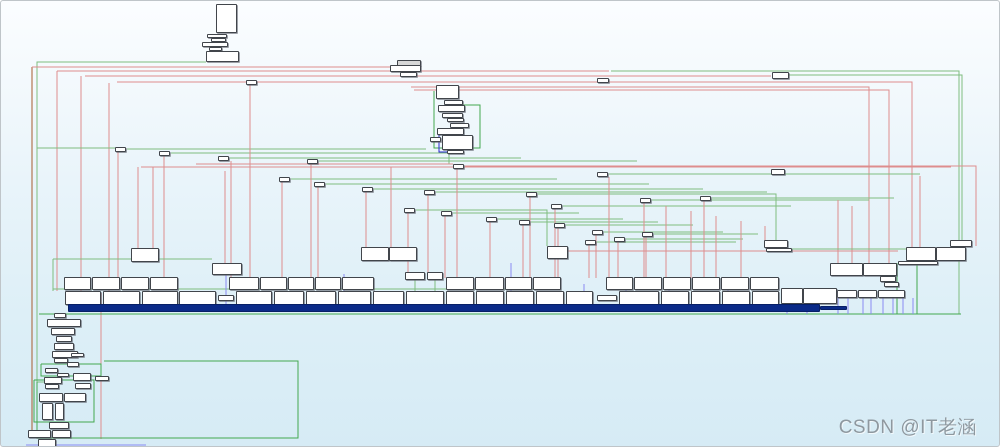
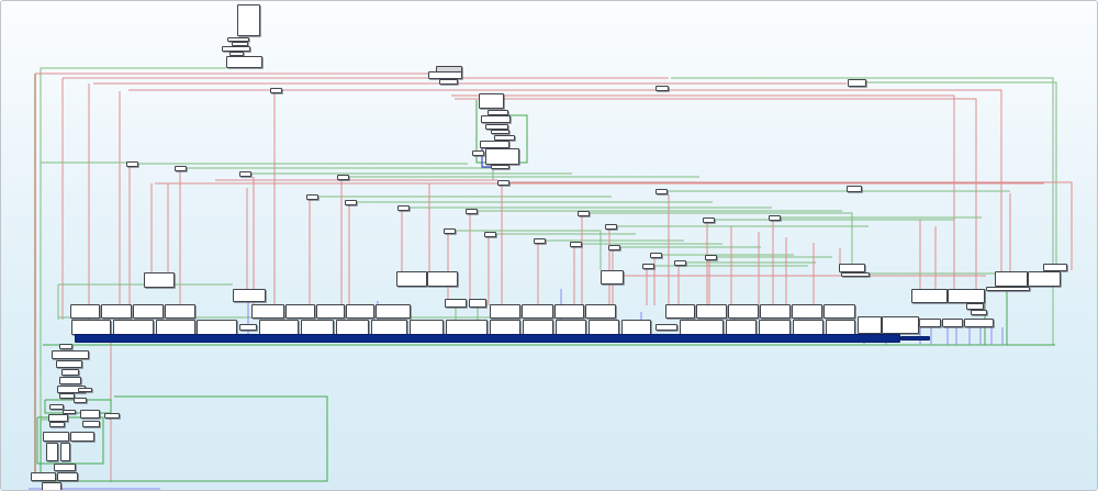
- CSDN @IT老涵
